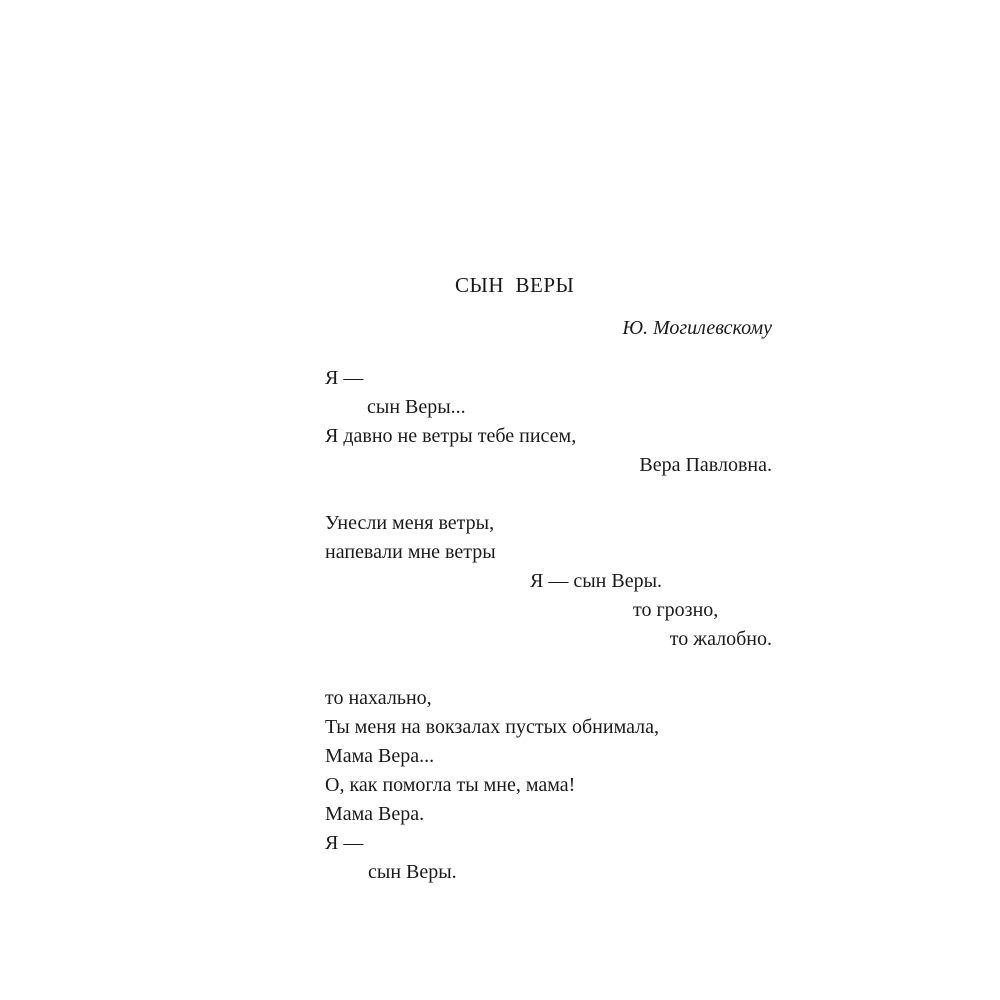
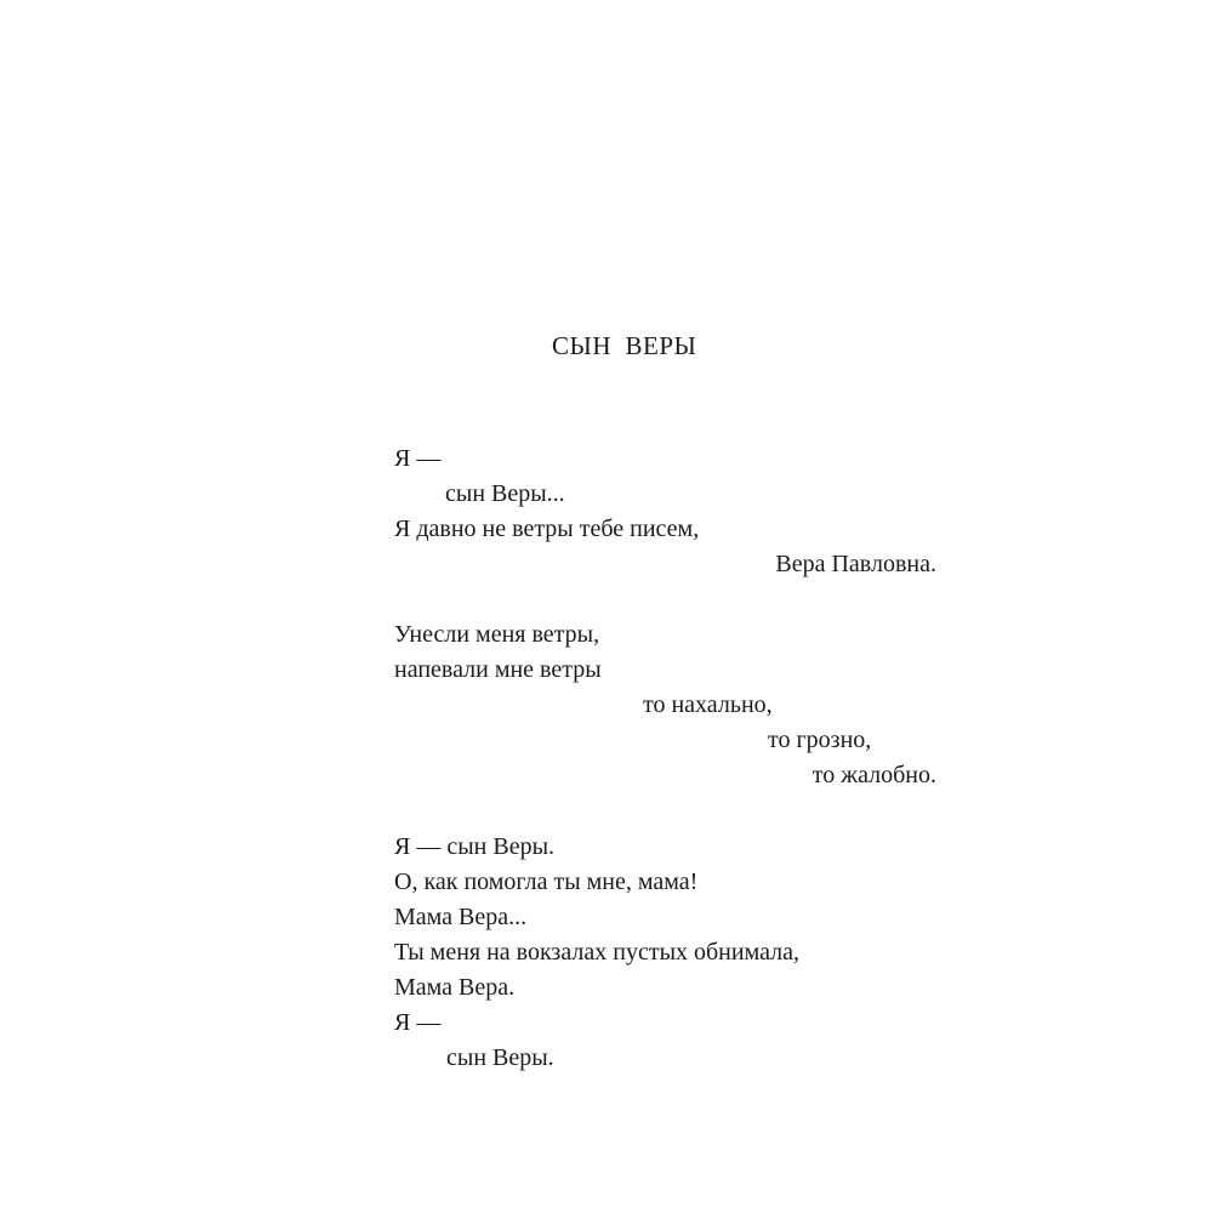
  СЫН ВЕРЫ
- Ю. Могилевскому
  Я —
  сын Веры...
  Я давно не ветры тебе писем,
  Вера Павловна.
  Унесли меня ветры,
  напевали мне ветры
- Я — сын Веры.
+ то нахально,
  то грозно,
  то жалобно.
- то нахально,
+ Я — сын Веры.
- Ты меня на вокзалах пустых обнимала,
+ О, как помогла ты мне, мама!
  Мама Вера...
- О, как помогла ты мне, мама!
+ Ты меня на вокзалах пустых обнимала,
  Мама Вера.
  Я —
  сын Веры.
